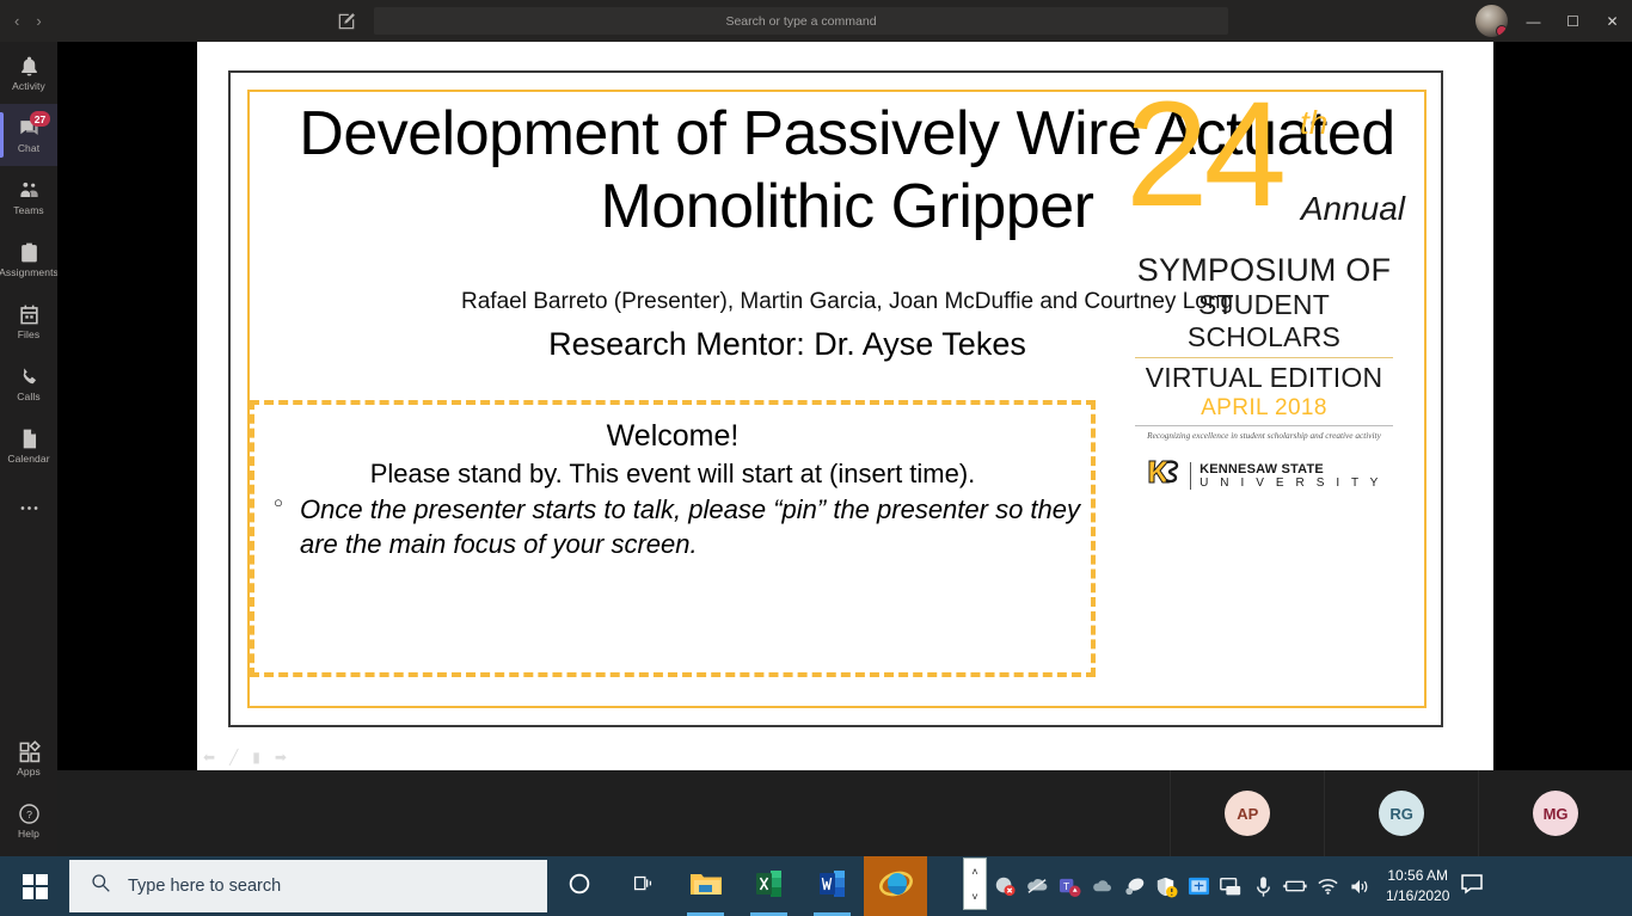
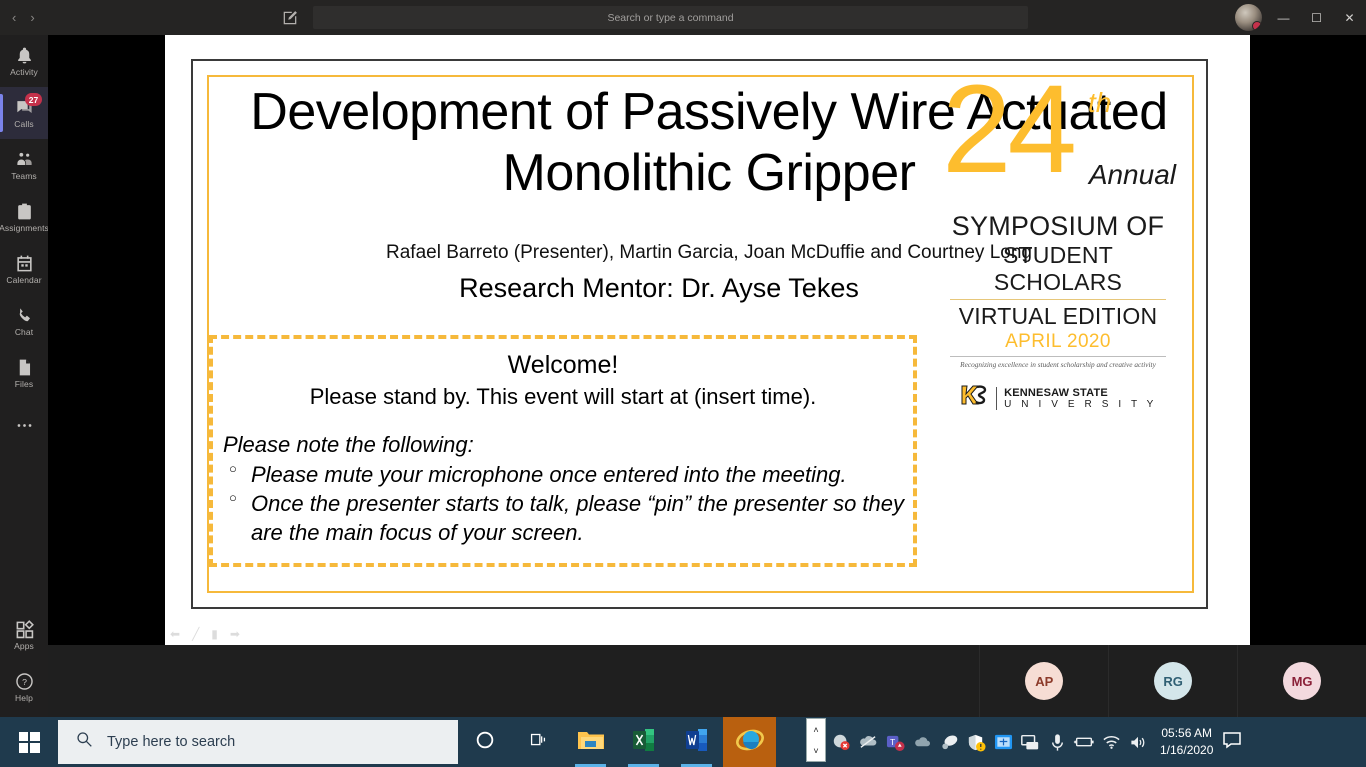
  ‹
  ›
  Search or type a command
  —
  ☐
  ✕
  Activity
  27
- Chat
+ Calls
  Teams
  Assignments
- Files
+ Calendar
- Calls
+ Chat
- Calendar
+ Files
  Apps
  ?
  Help
  Development of Passively Wire Actuated Monolithic Gripper
  Rafael Barreto (Presenter), Martin Garcia, Joan McDuffie and Courtney Long
  Research Mentor: Dr. Ayse Tekes
  Welcome!
  Please stand by. This event will start at (insert time).
+ Please note the following:
+ Please mute your microphone once entered into the meeting.
  Once the presenter starts to talk, please “pin” the presenter so they are the main focus of your screen.
  24
  th
  Annual
  SYMPOSIUM OF
  STUDENT SCHOLARS
  VIRTUAL EDITION
- APRIL 2018
+ APRIL 2020
  Recognizing excellence in student scholarship and creative activity
  KENNESAW STATE
  U N I V E R S I T Y
  ⬅
  ╱
  ▮
  ➡
  AP
  RG
  MG
  Type here to search
  ˄
  ˅
  T
- 10:56 AM
+ 05:56 AM
  1/16/2020
